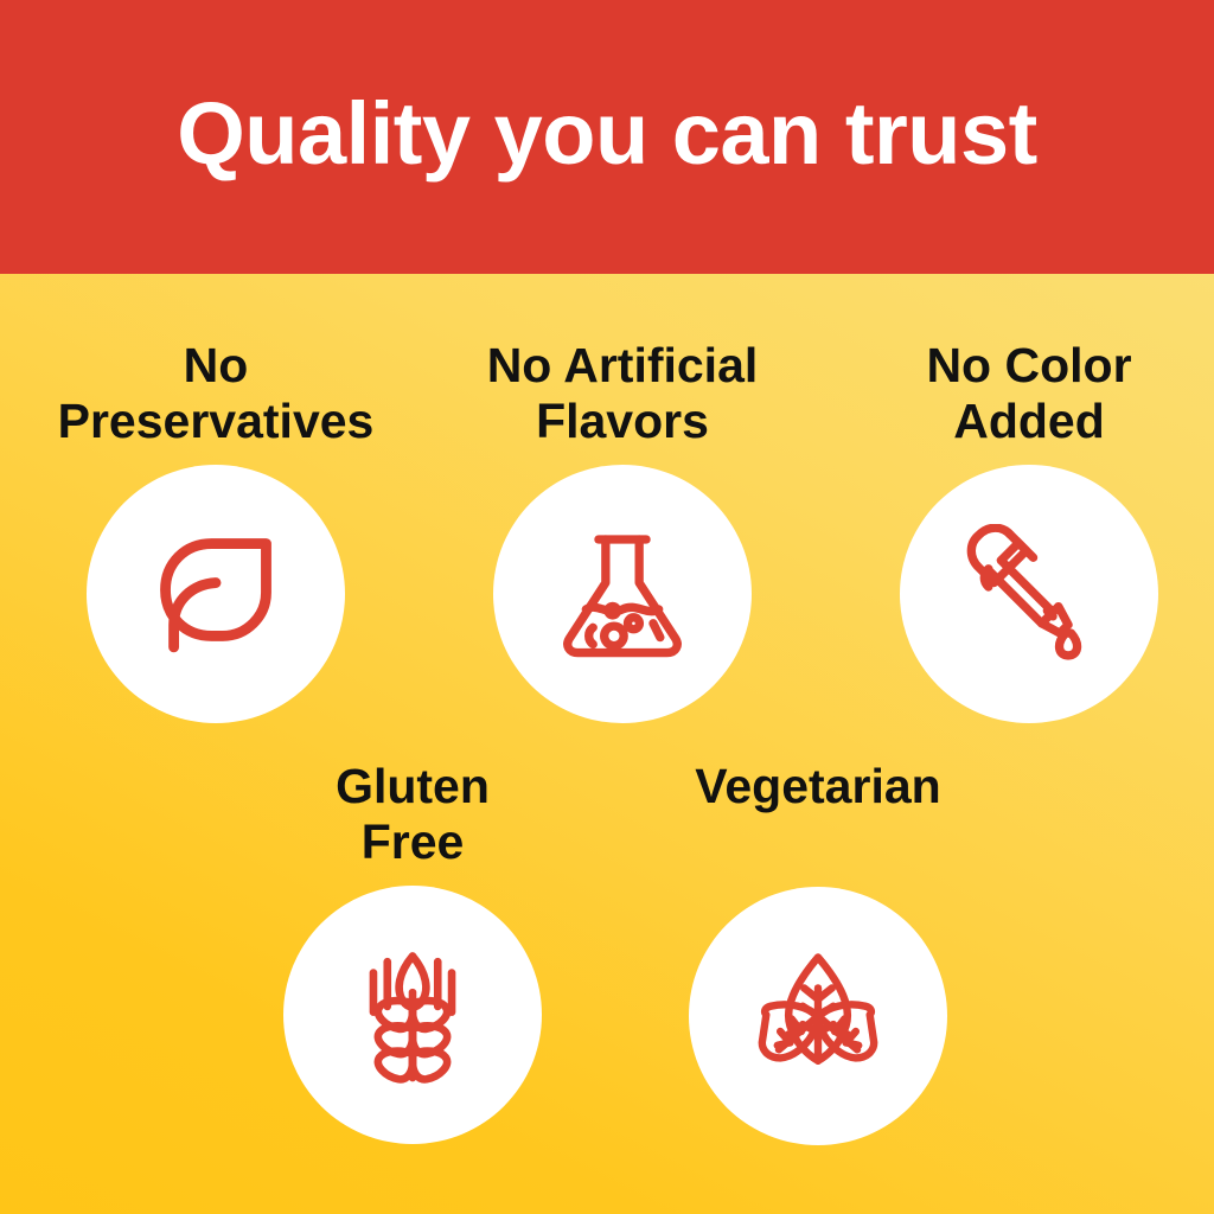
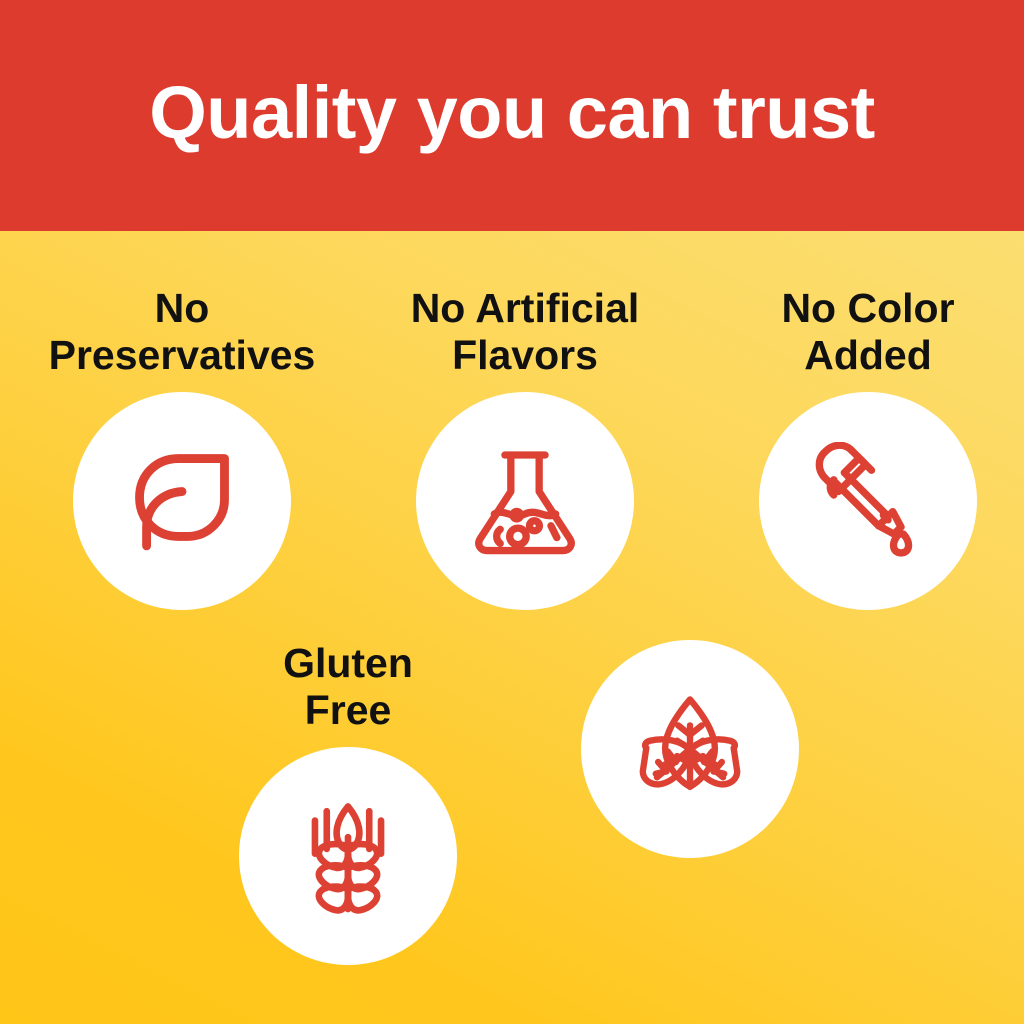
  Quality you can trust
  No
  Preservatives
  No Artificial
  Flavors
  No Color
  Added
  Gluten
  Free
- Vegetarian
